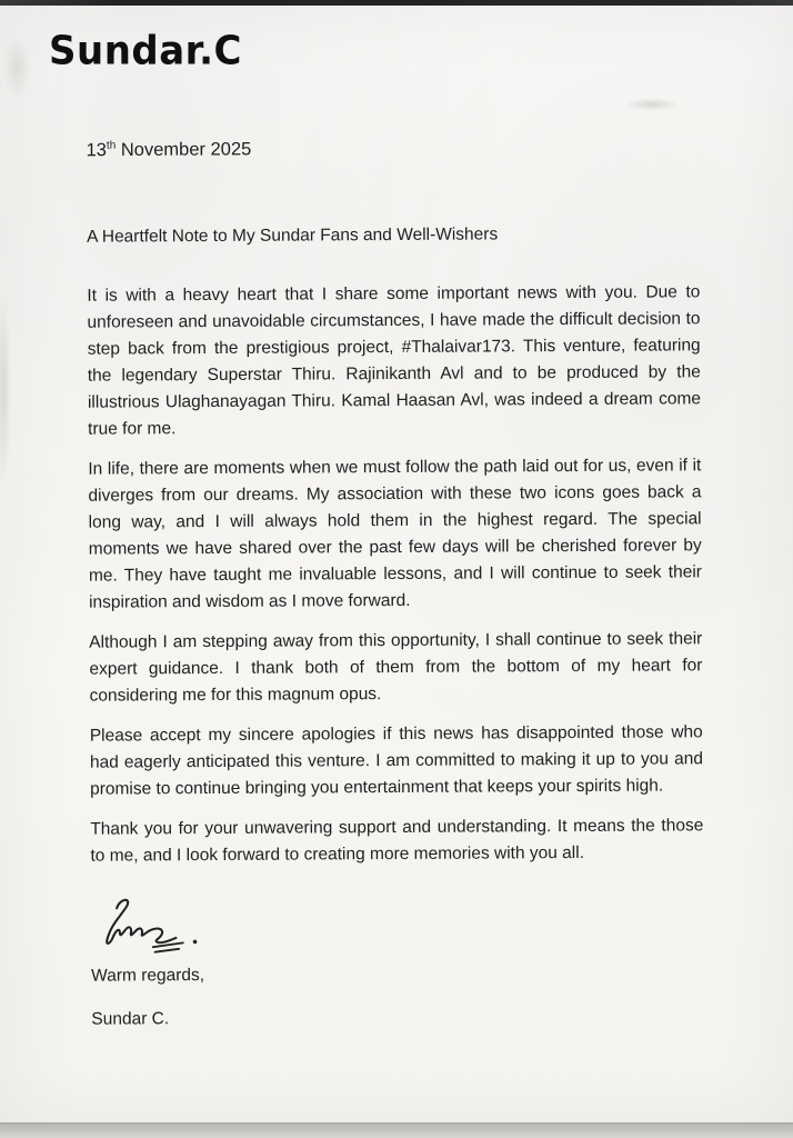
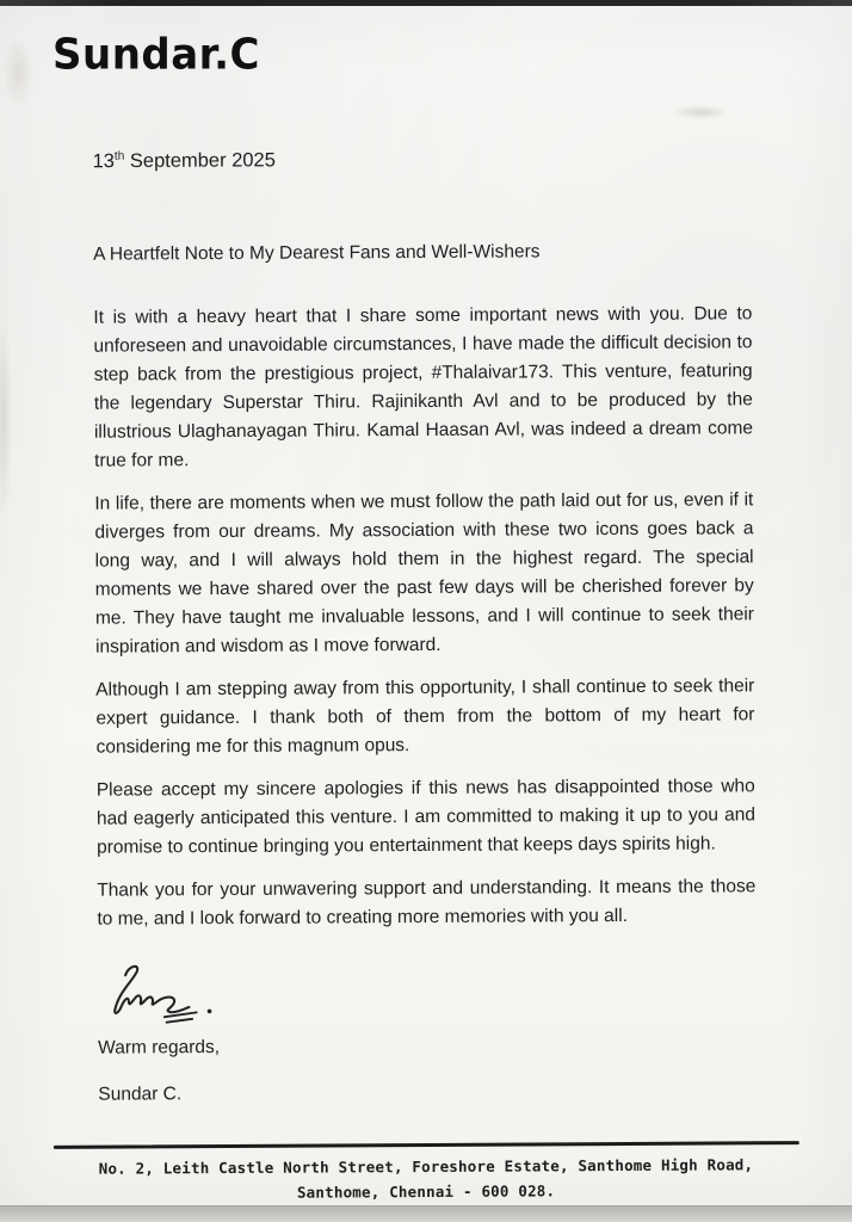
  Sundar.C
- 13th November 2025
+ 13th September 2025
- A Heartfelt Note to My Sundar Fans and Well-Wishers
+ A Heartfelt Note to My Dearest Fans and Well-Wishers
  It is with a heavy heart that I share some important news with you. Due to unforeseen and unavoidable circumstances, I have made the difficult decision to step back from the prestigious project, #Thalaivar173. This venture, featuring the legendary Superstar Thiru. Rajinikanth Avl and to be produced by the illustrious Ulaghanayagan Thiru. Kamal Haasan Avl, was indeed a dream come true for me.
  In life, there are moments when we must follow the path laid out for us, even if it diverges from our dreams. My association with these two icons goes back a long way, and I will always hold them in the highest regard. The special moments we have shared over the past few days will be cherished forever by me. They have taught me invaluable lessons, and I will continue to seek their inspiration and wisdom as I move forward.
  Although I am stepping away from this opportunity, I shall continue to seek their expert guidance. I thank both of them from the bottom of my heart for considering me for this magnum opus.
- Please accept my sincere apologies if this news has disappointed those who had eagerly anticipated this venture. I am committed to making it up to you and promise to continue bringing you entertainment that keeps your spirits high.
+ Please accept my sincere apologies if this news has disappointed those who had eagerly anticipated this venture. I am committed to making it up to you and promise to continue bringing you entertainment that keeps days spirits high.
  Thank you for your unwavering support and understanding. It means the those to me, and I look forward to creating more memories with you all.
  Warm regards,
  Sundar C.
+ No. 2, Leith Castle North Street, Foreshore Estate, Santhome High Road,
+ Santhome, Chennai - 600 028.
